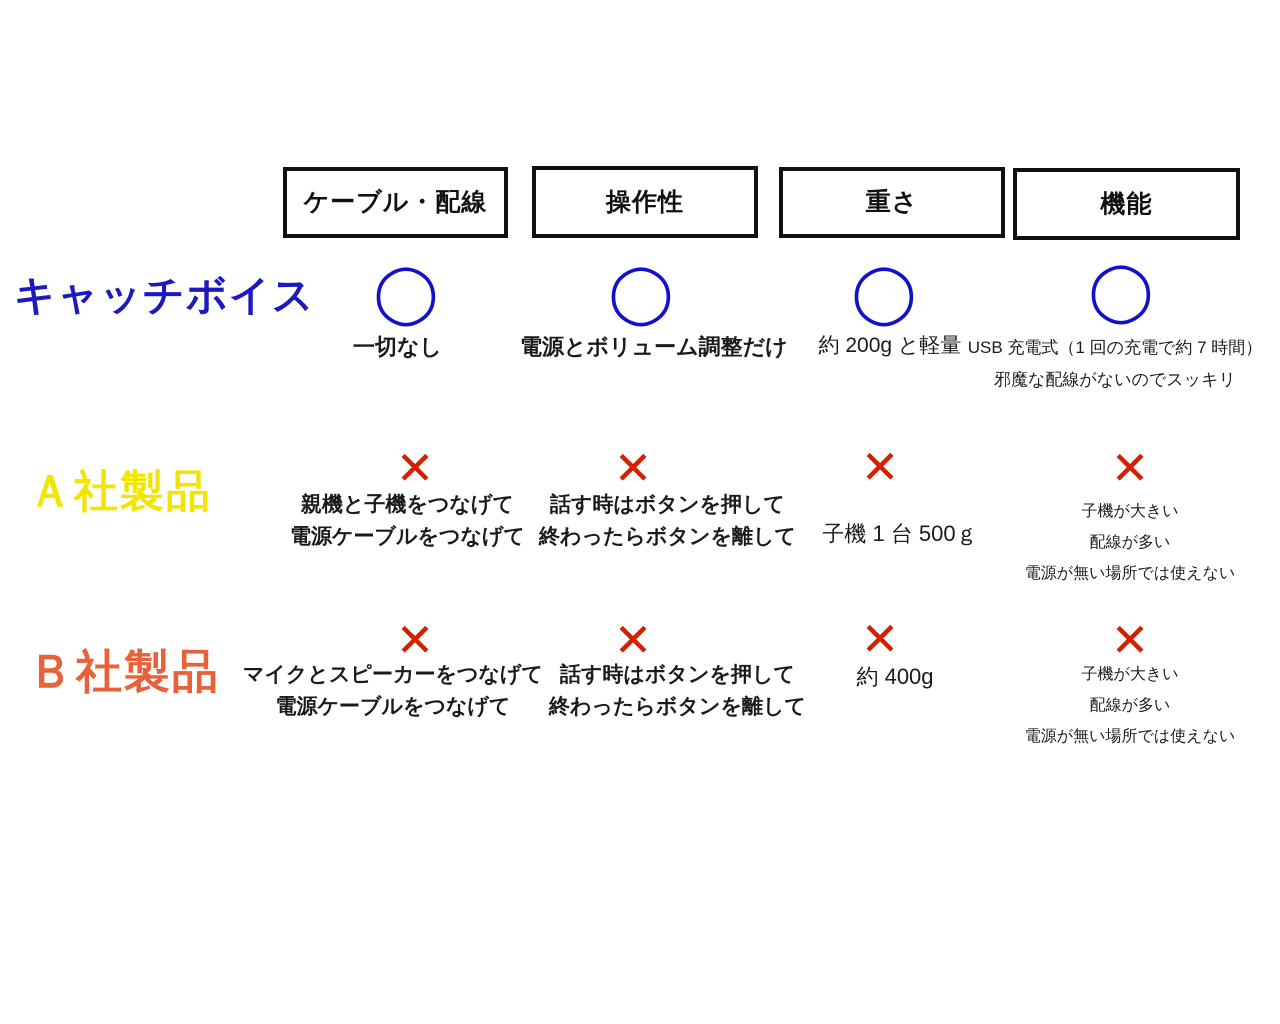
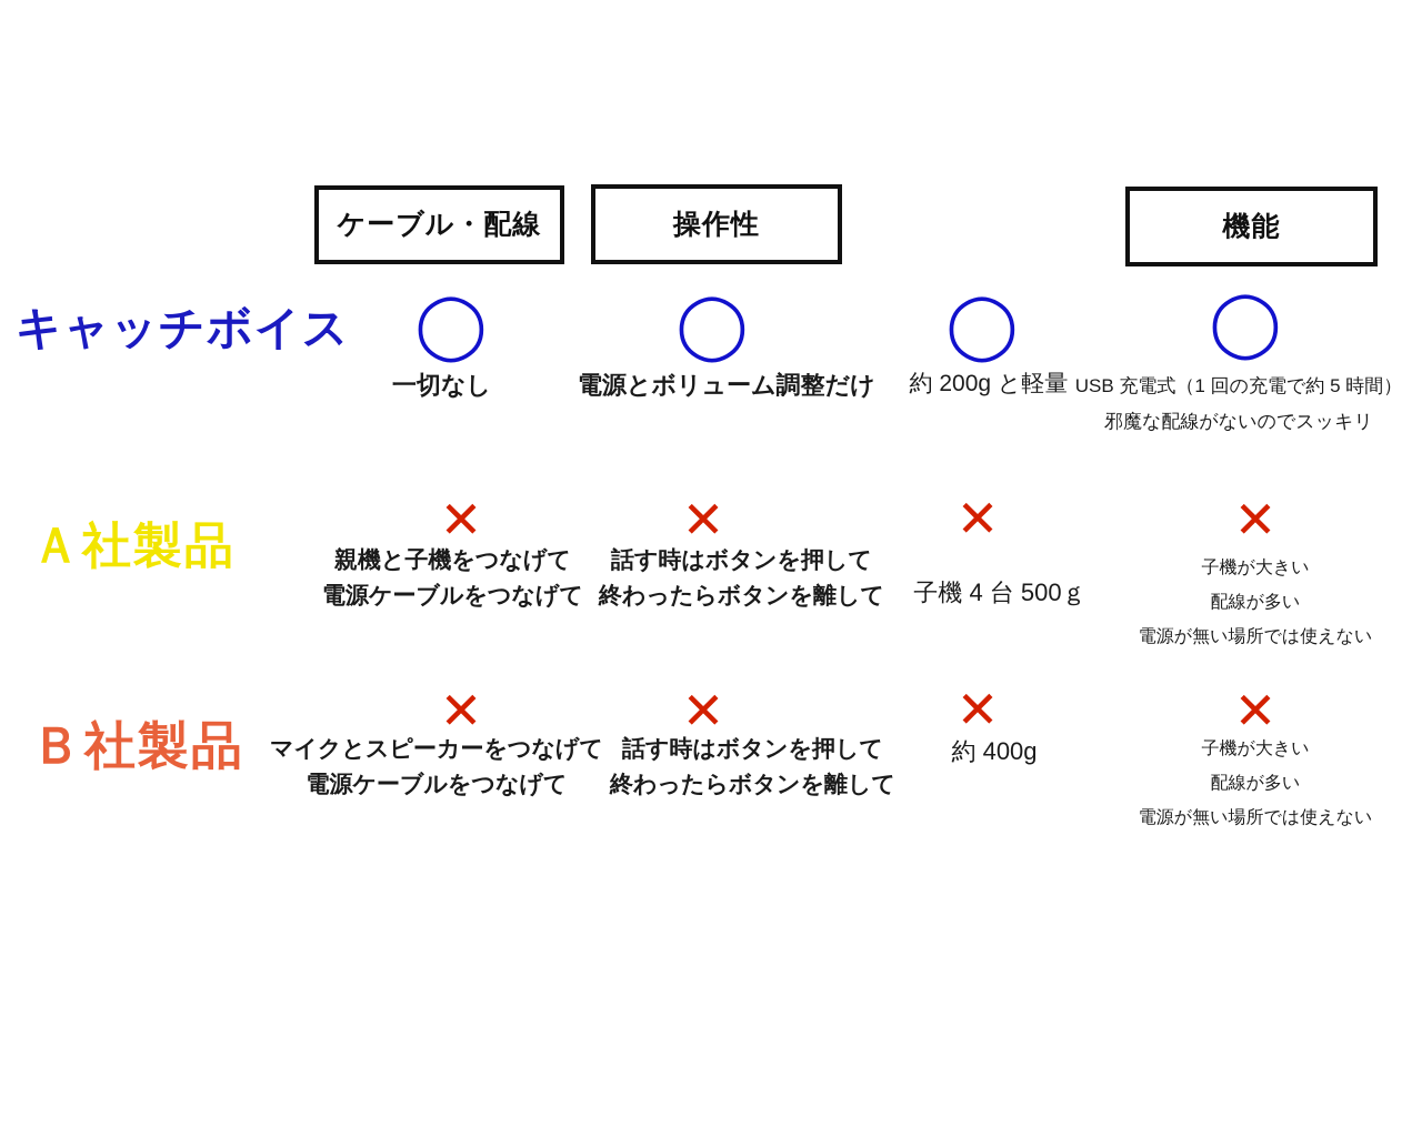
  ケーブル・配線
  操作性
- 重さ
  機能
  キャッチボイス
  ◯
  ◯
  ◯
  ◯
  一切なし
  電源とボリューム調整だけ
  約 200g と軽量
- USB 充電式（1 回の充電で約 7 時間）
+ USB 充電式（1 回の充電で約 5 時間）
  邪魔な配線がないのでスッキリ
  Ａ社製品
  ✕
  ✕
  ✕
  ✕
  親機と子機をつなげて
  電源ケーブルをつなげて
  話す時はボタンを押して
  終わったらボタンを離して
- 子機 1 台 500ｇ
+ 子機 4 台 500ｇ
  子機が大きい
  配線が多い
  電源が無い場所では使えない
  Ｂ社製品
  ✕
  ✕
  ✕
  ✕
  マイクとスピーカーをつなげて
  電源ケーブルをつなげて
  話す時はボタンを押して
  終わったらボタンを離して
  約 400g
  子機が大きい
  配線が多い
  電源が無い場所では使えない
